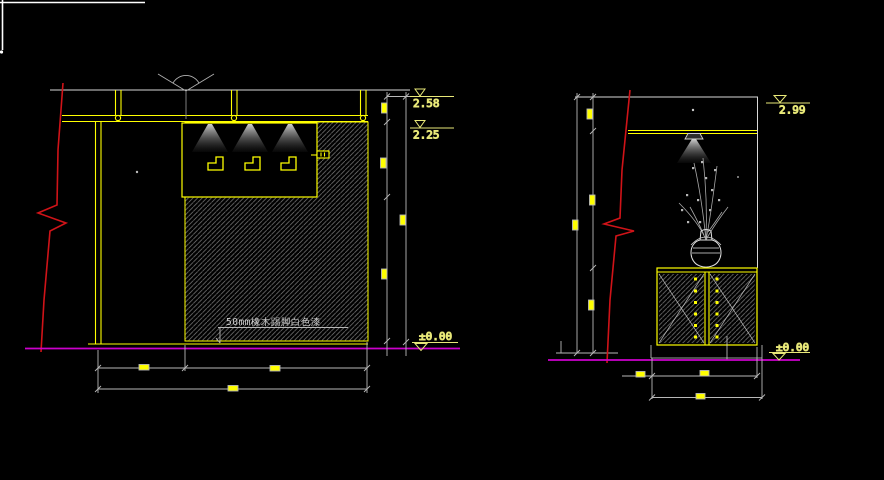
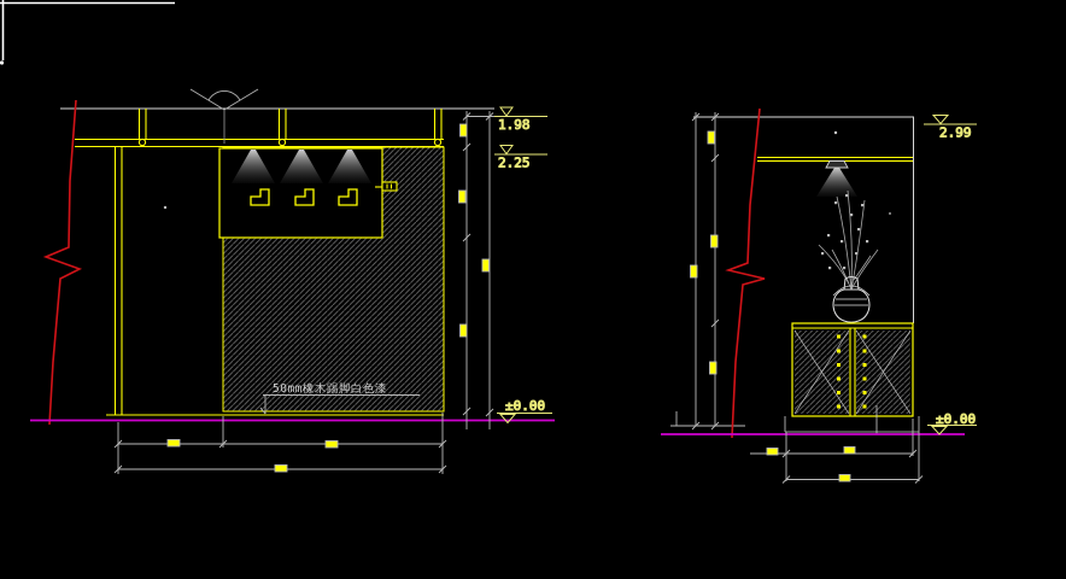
  50mm橡木踢脚白色漆
- 2.58
+ 1.98
  2.25
  ±0.00
  2.99
  ±0.00
